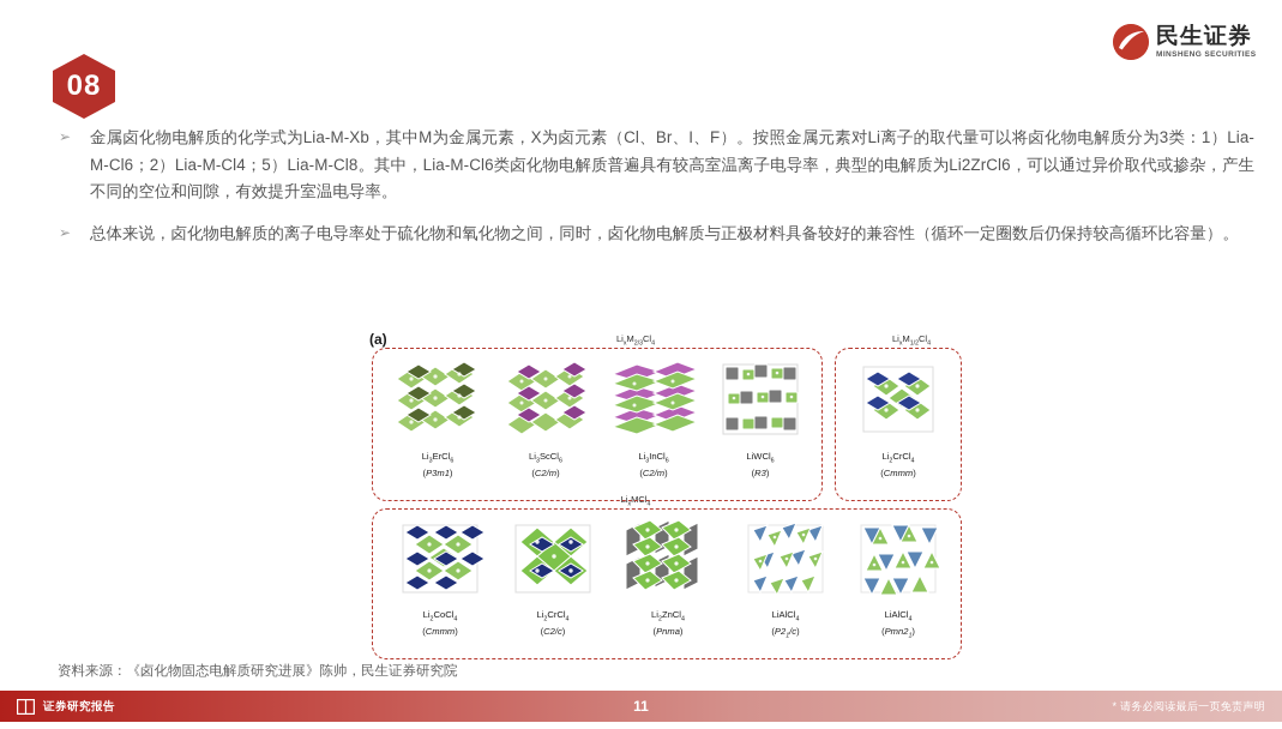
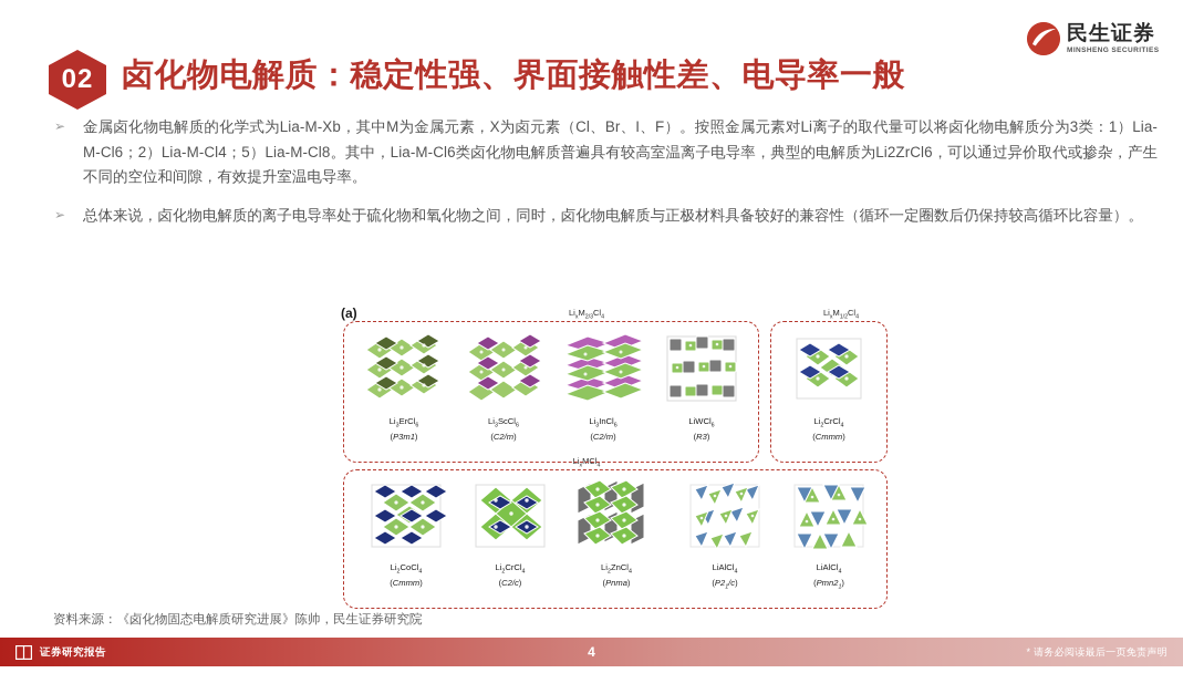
  民生证券
- 08
+ 02
+ 卤化物电解质：稳定性强、界面接触性差、电导率一般
  ➢
  金属卤化物电解质的化学式为Lia-M-Xb，其中M为金属元素，X为卤元素（Cl、Br、I、F）。按照金属元素对Li离子的取代量可以将卤化物电解质分为3类：1）Lia-M-Cl6；2）Lia-M-Cl4；5）Lia-M-Cl8。其中，Lia-M-Cl6类卤化物电解质普遍具有较高室温离子电导率，典型的电解质为Li2ZrCl6，可以通过异价取代或掺杂，产生不同的空位和间隙，有效提升室温电导率。
  ➢
  总体来说，卤化物电解质的离子电导率处于硫化物和氧化物之间，同时，卤化物电解质与正极材料具备较好的兼容性（循环一定圈数后仍保持较高循环比容量）。
  (a)
  Li MCl
  Li ErCl
  (P3m1)
  Li ScCl
  (C2/m)
  Li InCl
  (C2/m)
  LiWCl
  (R3)
  Li CrCl
  (Cmmm)
  Li CoCl
  (Cmmm)
  Li CrCl
  (C2/c)
  Li ZnCl
  (Pnma)
  LiAlCl
  (P2 /c)
  LiAlCl
  (Pmn2 )
  资料来源：《卤化物固态电解质研究进展》陈帅，民生证券研究院
  证券研究报告
- 11
+ 4
  * 请务必阅读最后一页免责声明
